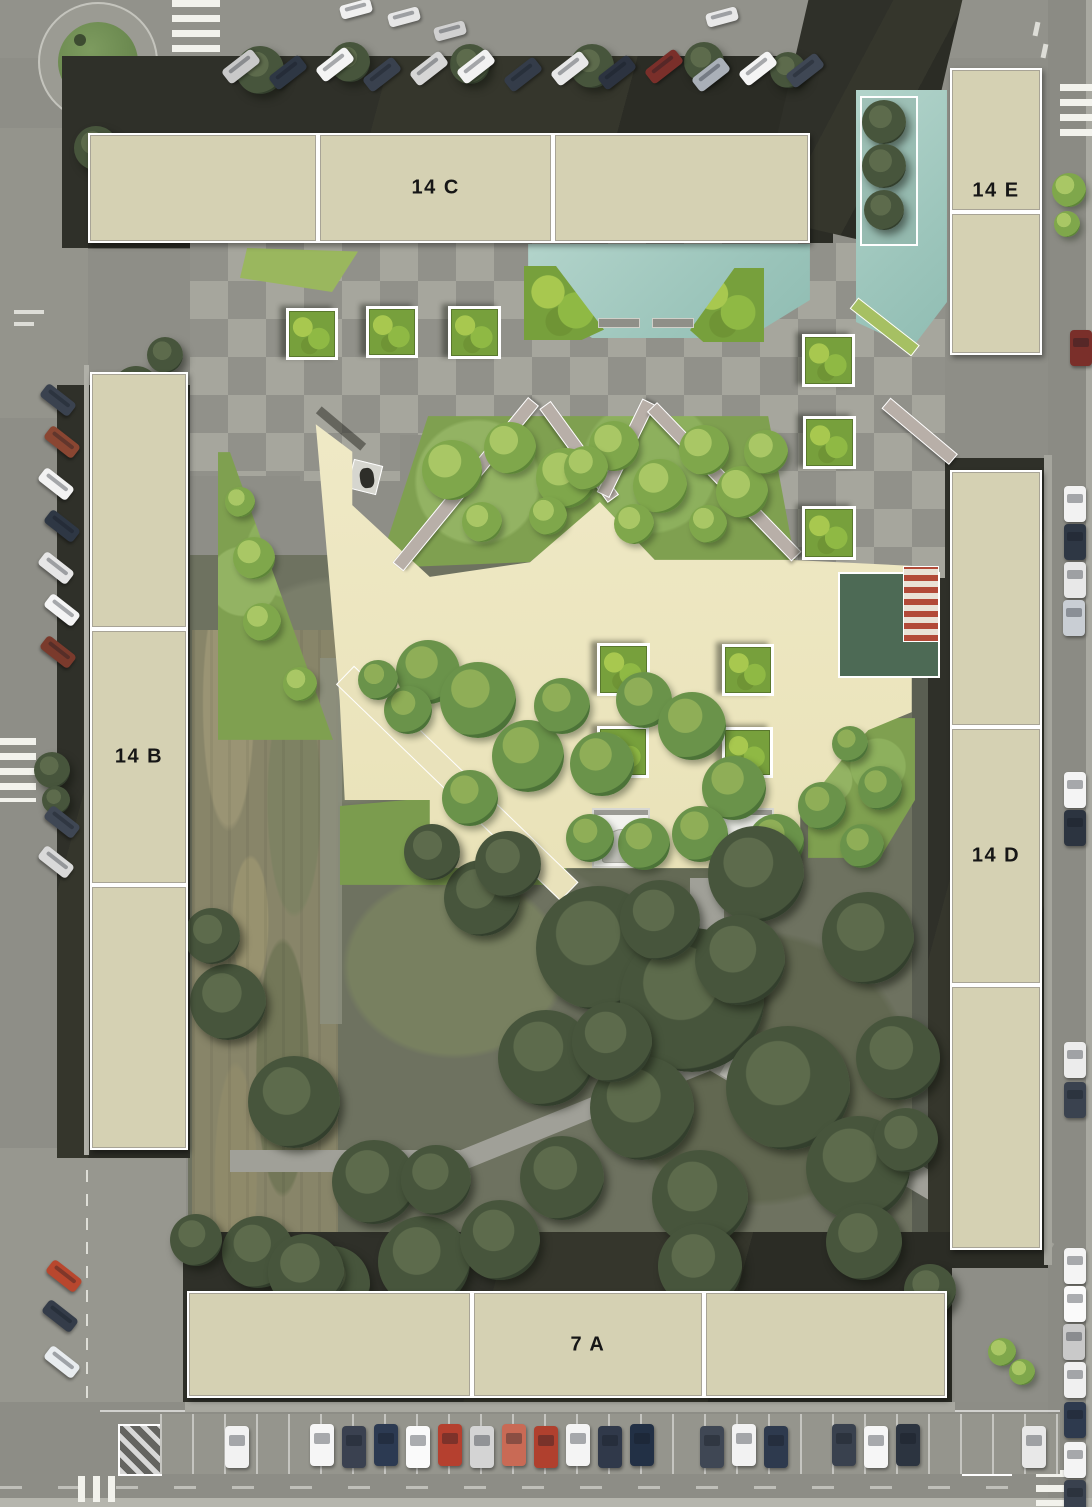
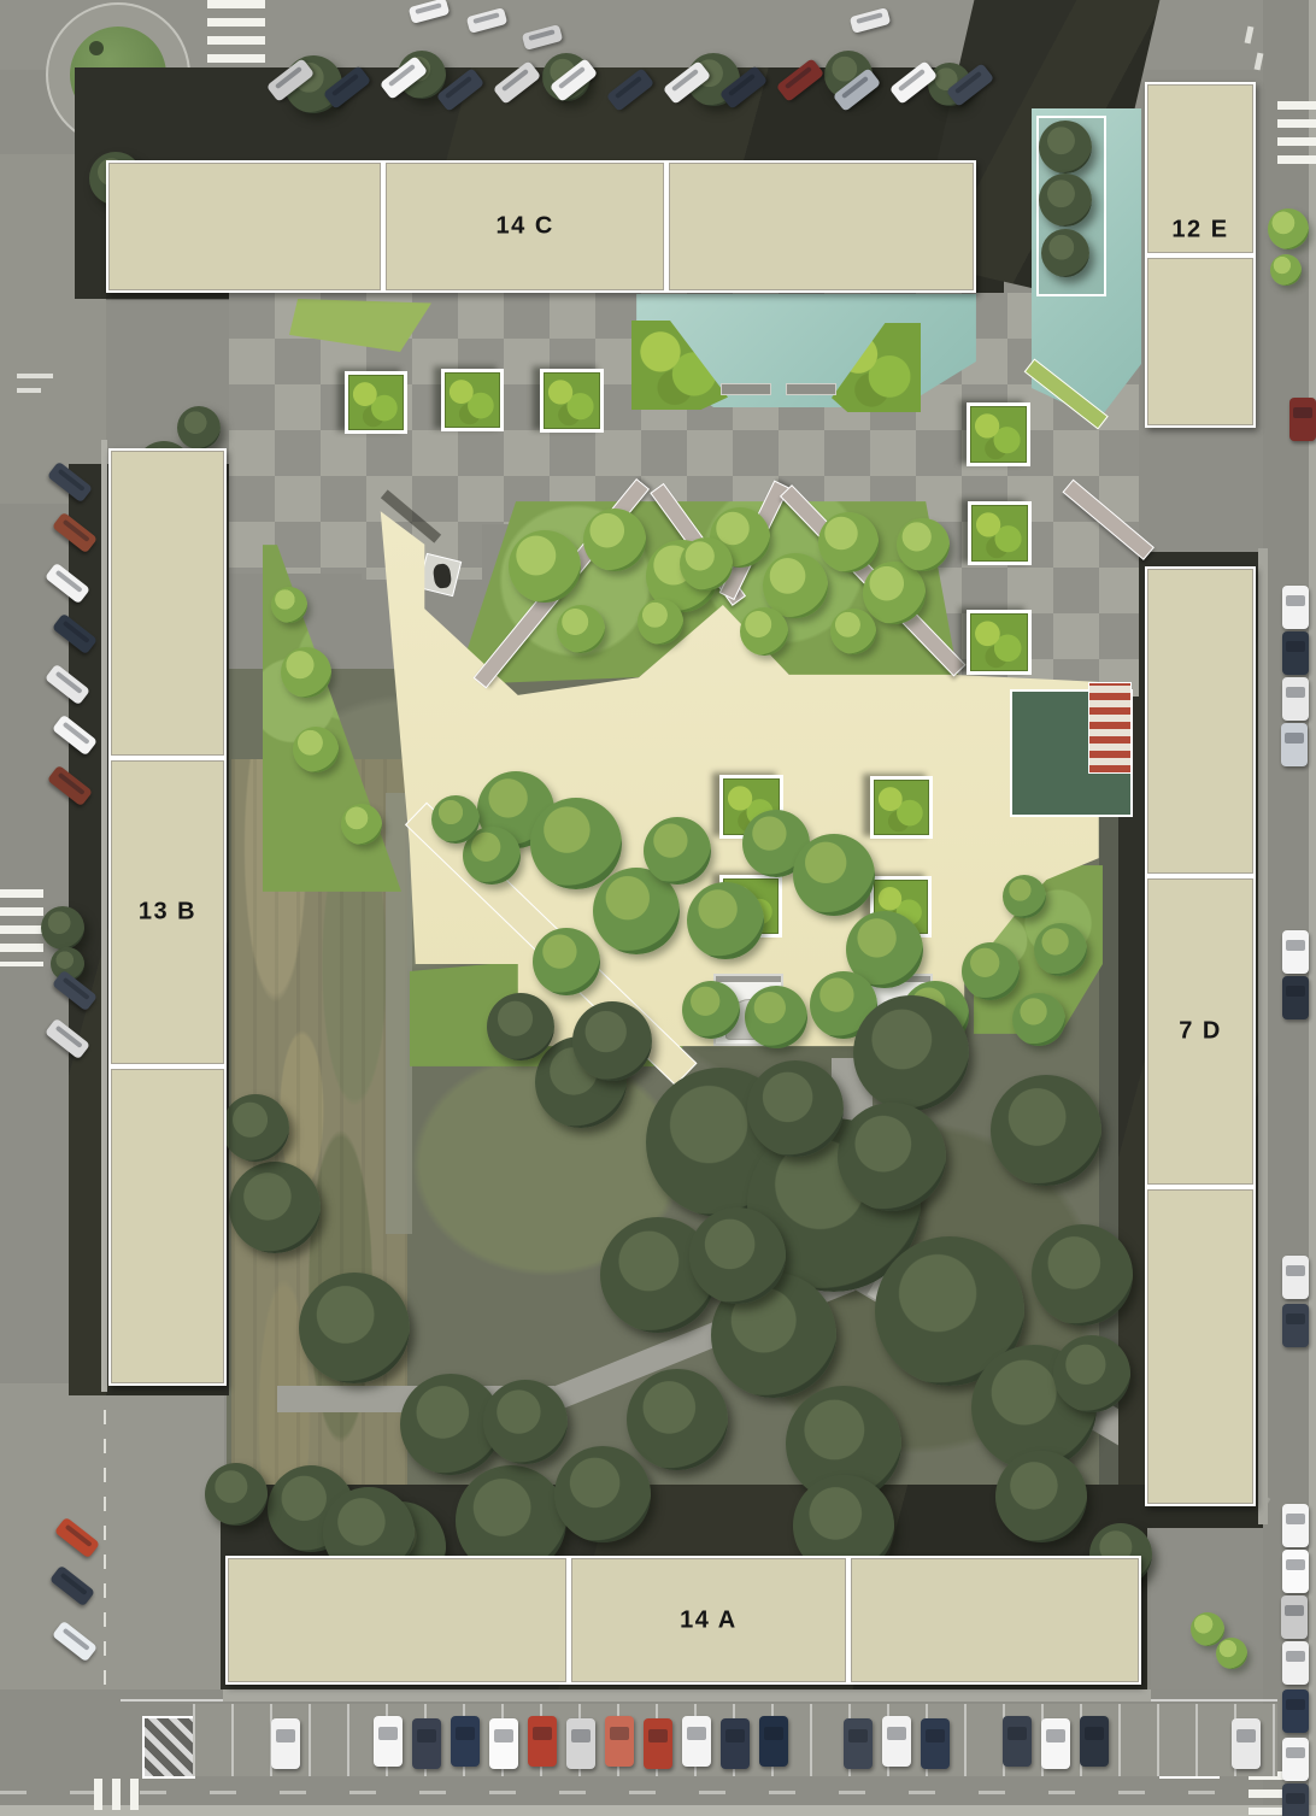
  14 C
- 14 E
+ 12 E
- 14 B
+ 13 B
- 14 D
+ 7 D
- 7 A
+ 14 A
